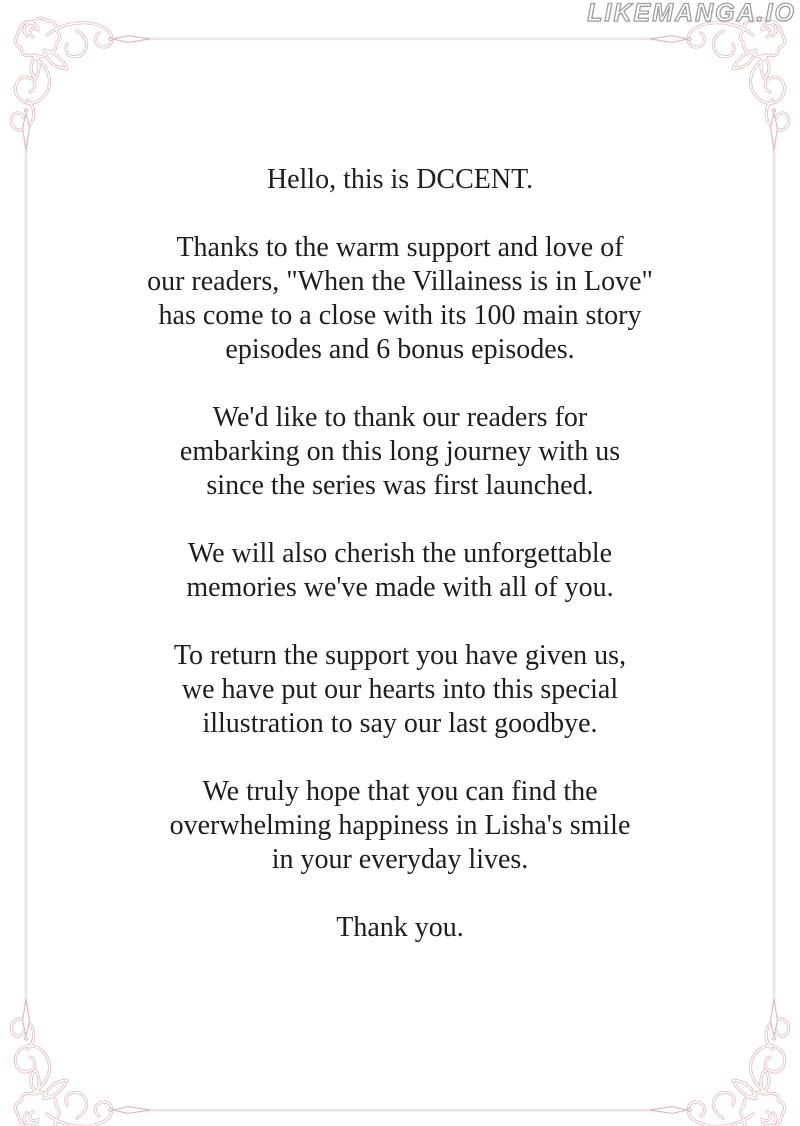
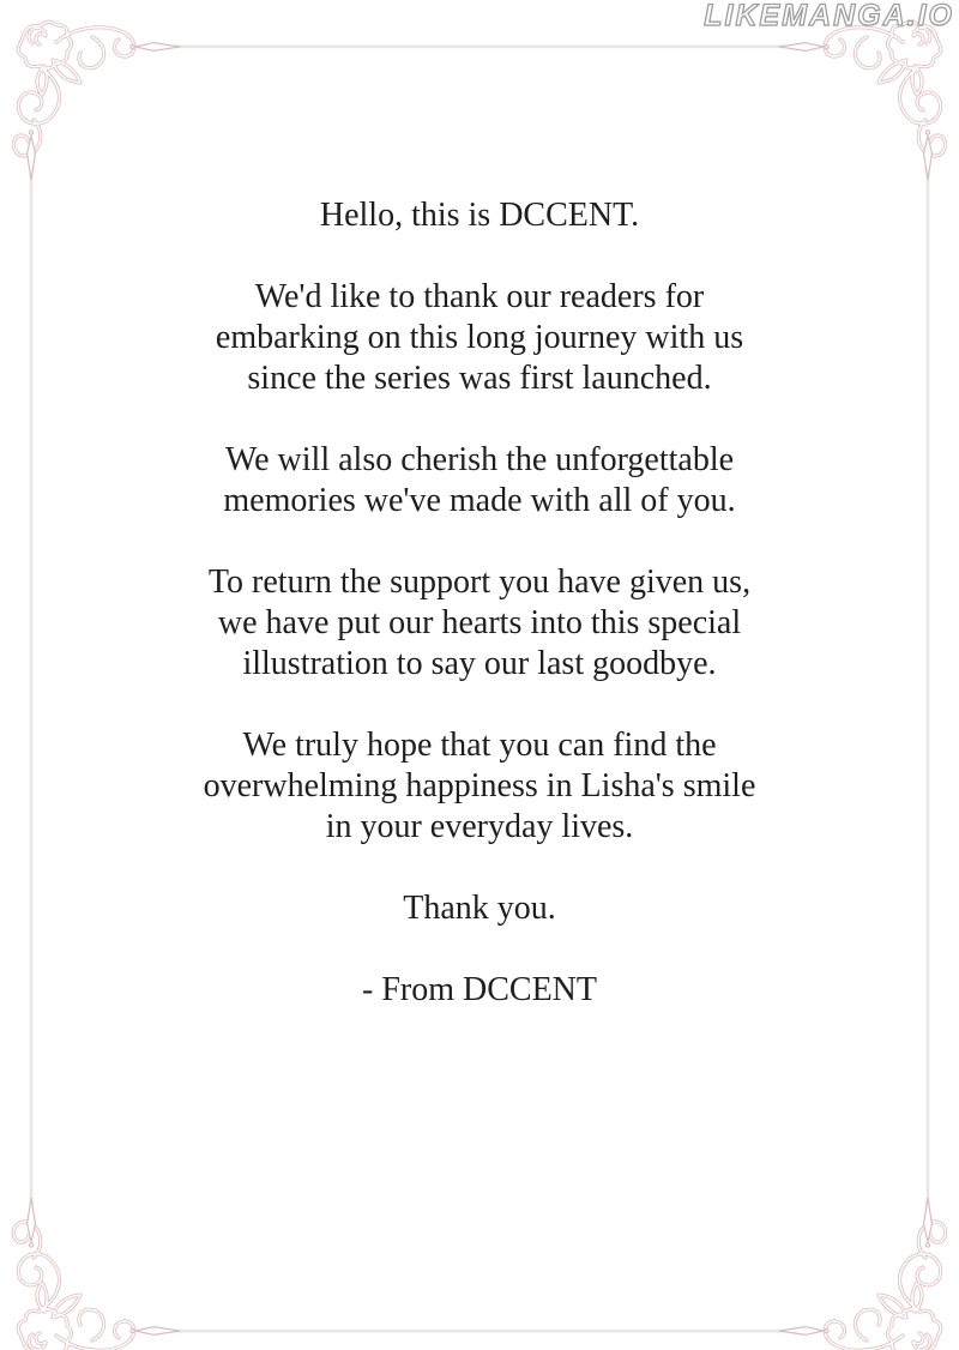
  LIKEMANGA.IO
  Hello, this is DCCENT.
- Thanks to the warm support and love of
- our readers, "When the Villainess is in Love"
- has come to a close with its 100 main story
- episodes and 6 bonus episodes.
  We'd like to thank our readers for
  embarking on this long journey with us
  since the series was first launched.
  We will also cherish the unforgettable
  memories we've made with all of you.
  To return the support you have given us,
  we have put our hearts into this special
  illustration to say our last goodbye.
  We truly hope that you can find the
  overwhelming happiness in Lisha's smile
  in your everyday lives.
  Thank you.
+ - From DCCENT
